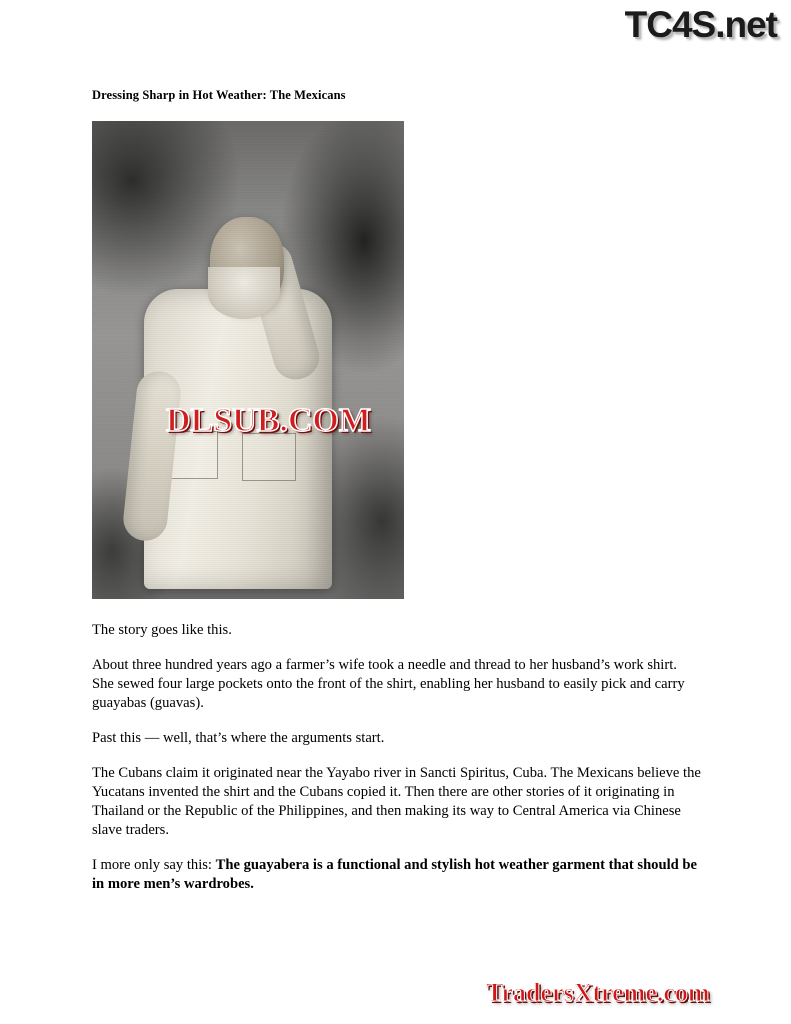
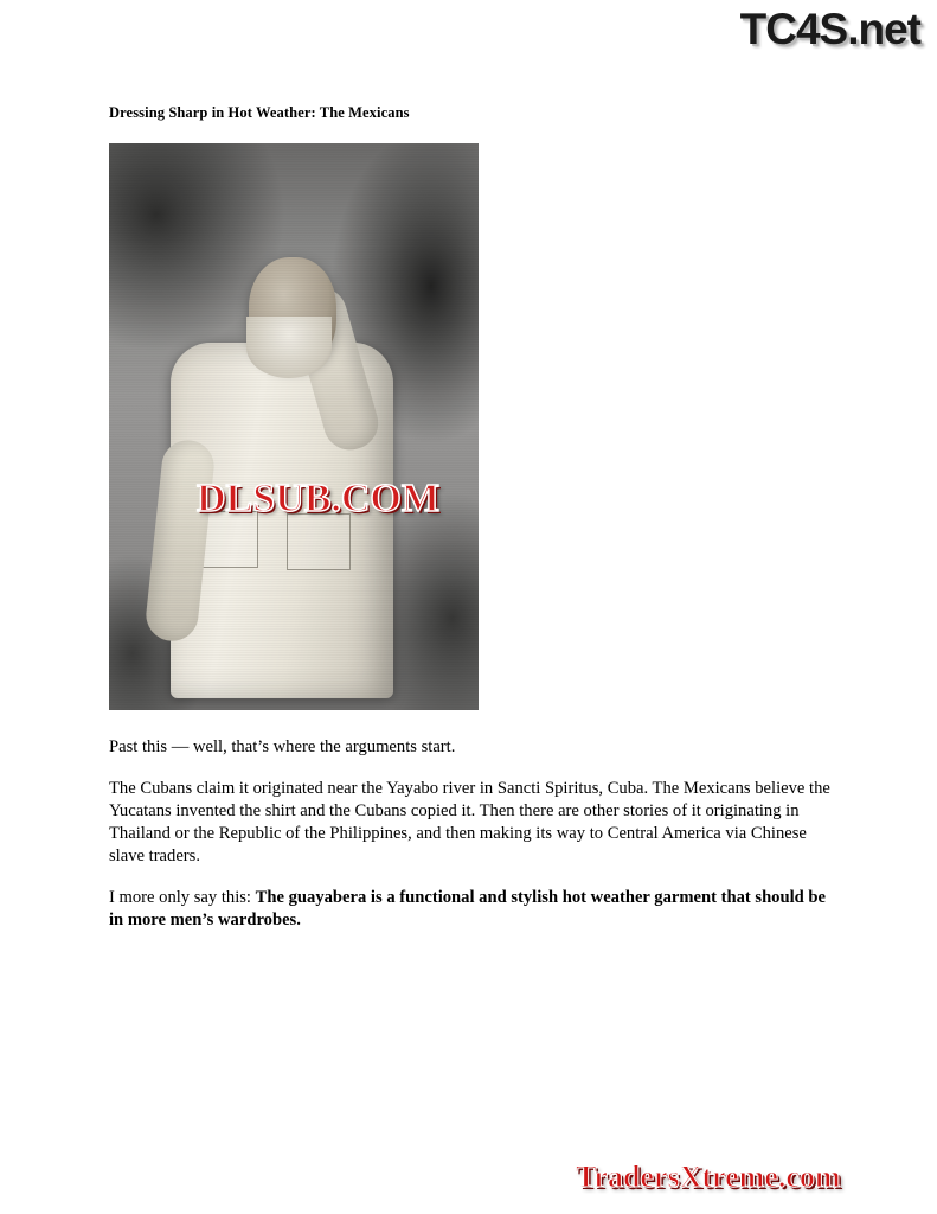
  TC4S.net
  Dressing Sharp in Hot Weather: The Mexicans
- The story goes like this.
- About three hundred years ago a farmer’s wife took a needle and thread to her husband’s work shirt. She sewed four large pockets onto the front of the shirt, enabling her husband to easily pick and carry guayabas (guavas).
  Past this — well, that’s where the arguments start.
  The Cubans claim it originated near the Yayabo river in Sancti Spiritus, Cuba. The Mexicans believe the Yucatans invented the shirt and the Cubans copied it. Then there are other stories of it originating in Thailand or the Republic of the Philippines, and then making its way to Central America via Chinese slave traders.
  I more only say this: The guayabera is a functional and stylish hot weather garment that should be in more men’s wardrobes.
  DLSUB.COM
  TradersXtreme.com
